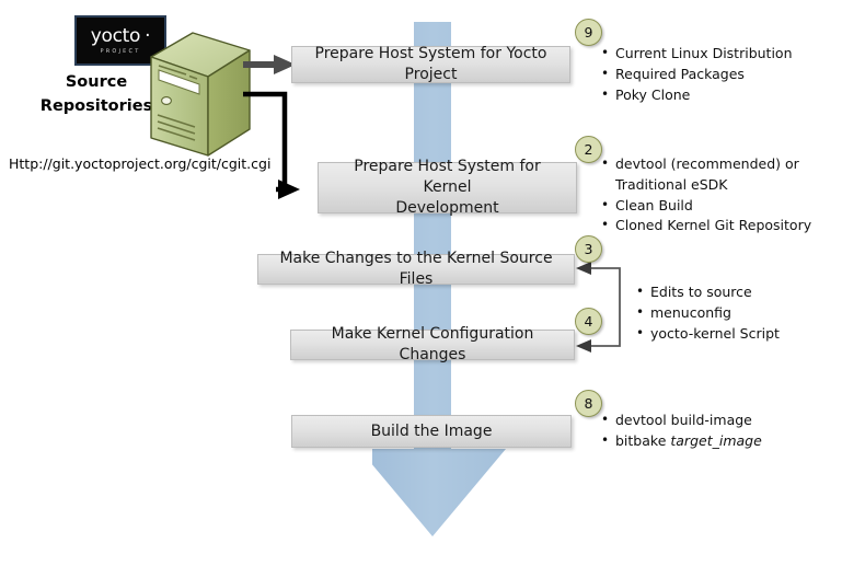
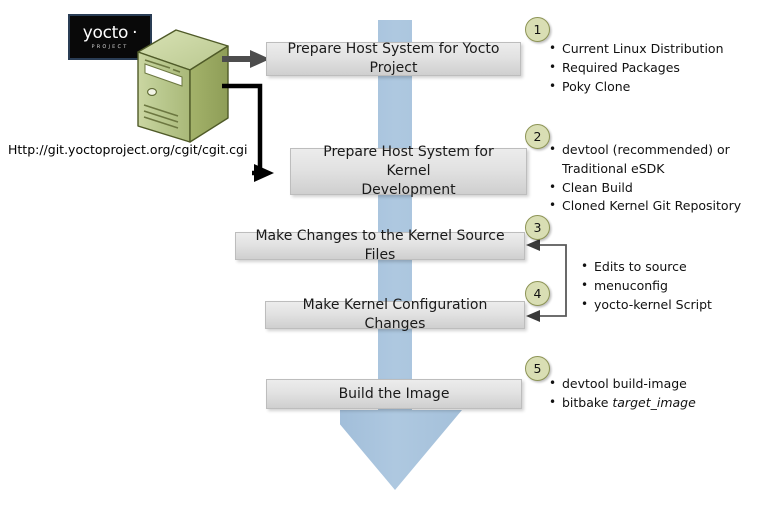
  yocto ·
- Source
- Repositories
  Http://git.yoctoproject.org/cgit/cgit.cgi
  Prepare Host System for Yocto Project
  Prepare Host System for Kernel
  Development
  Make Changes to the Kernel Source Files
  Make Kernel Configuration Changes
  Build the Image
- 9
+ 1
  2
  3
  4
- 8
+ 5
  Current Linux Distribution
  Required Packages
  Poky Clone
  devtool (recommended) or
  Traditional eSDK
  Clean Build
  Cloned Kernel Git Repository
  Edits to source
  menuconfig
  yocto-kernel Script
  devtool build-image
  bitbake target_image
